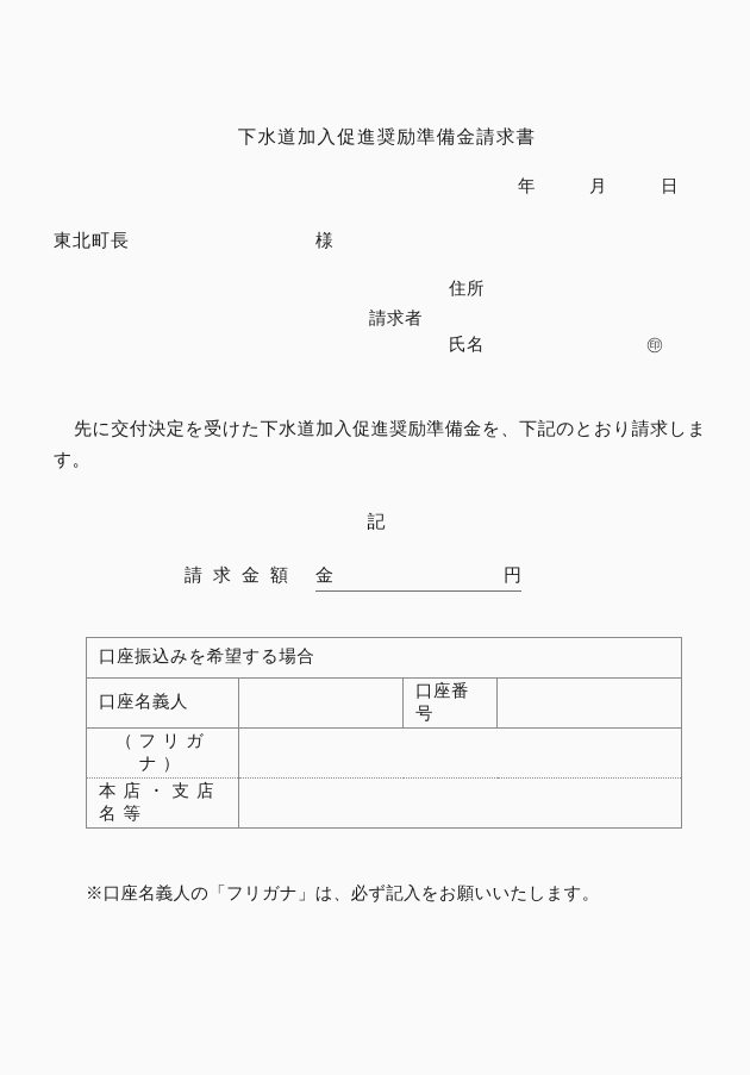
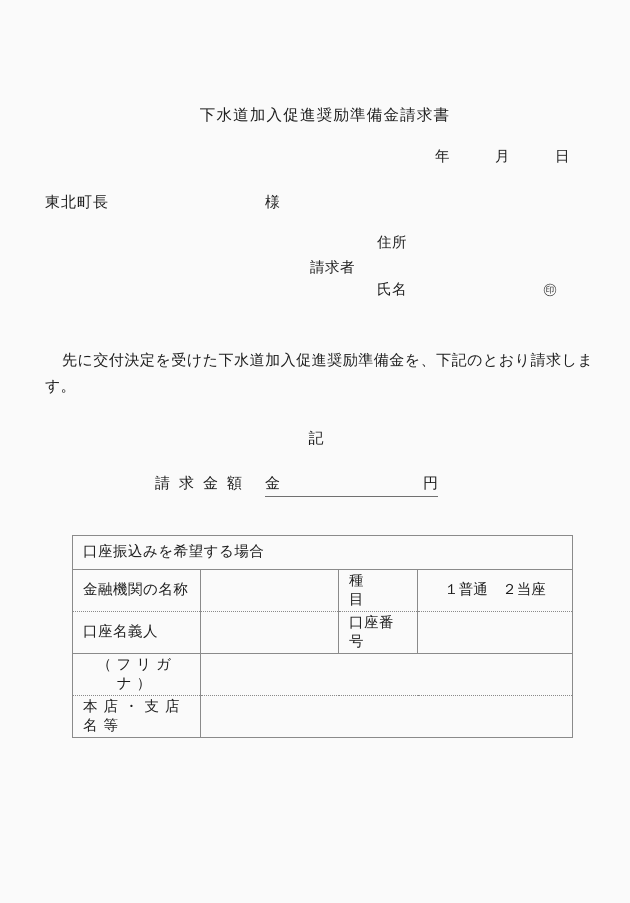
  下水道加入促進奨励準備金請求書
  年 月 日
  東北町長
  様
  請求者
  住所
  氏名
  ㊞
  先に交付決定を受けた下水道加入促進奨励準備金を、下記のとおり請求します。
  記
  請求金額
  金
  円
  口座振込みを希望する場合
+ 金融機関の名称		種 目	１普通 ２当座
  口座名義人		口座番号
  （フリガナ）
  本店・支店名等
- ※口座名義人の「フリガナ」は、必ず記入をお願いいたします。
